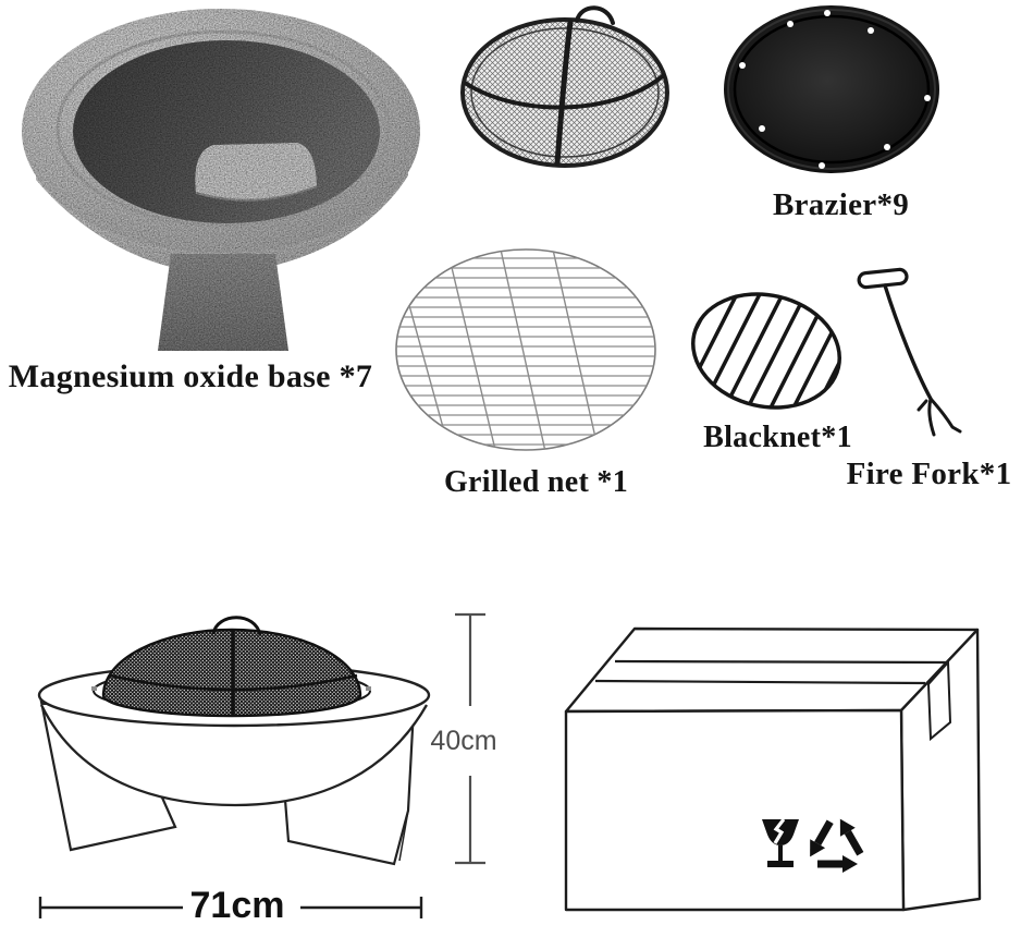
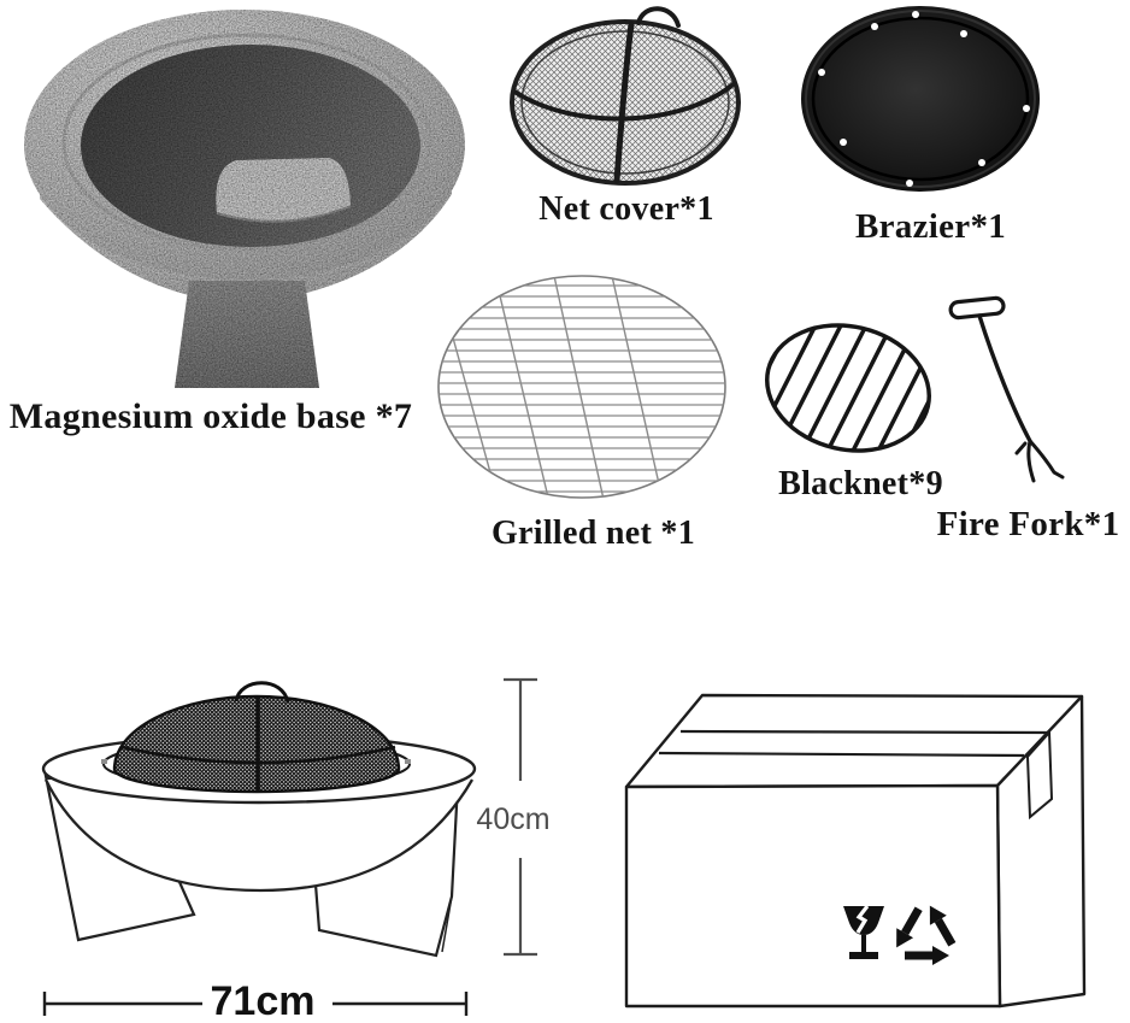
  Magnesium oxide base *7
+ Net cover*1
- Brazier*9
+ Brazier*1
  Grilled net *1
- Blacknet*1
+ Blacknet*9
  Fire Fork*1
  40cm
  71cm
